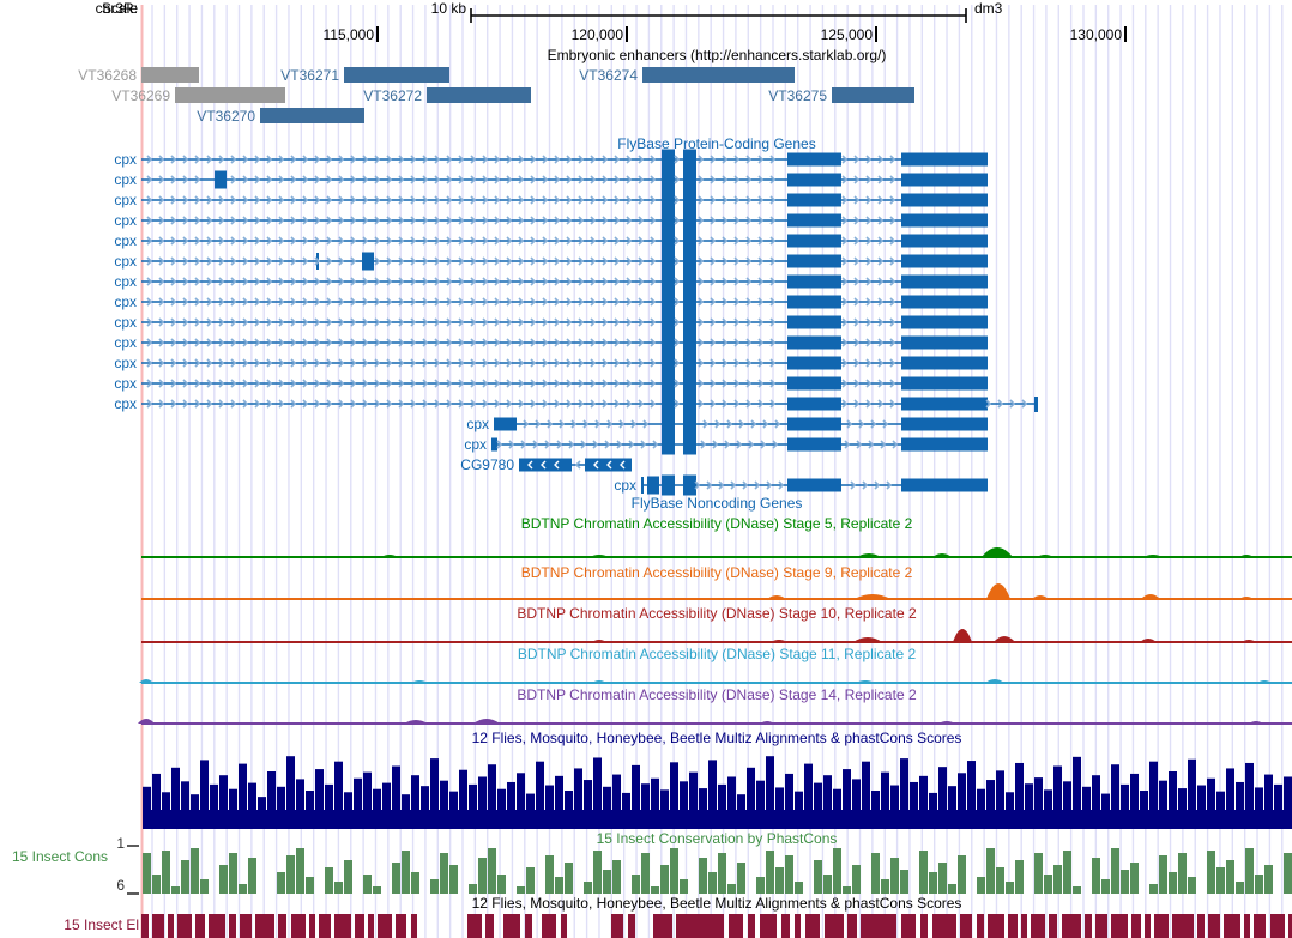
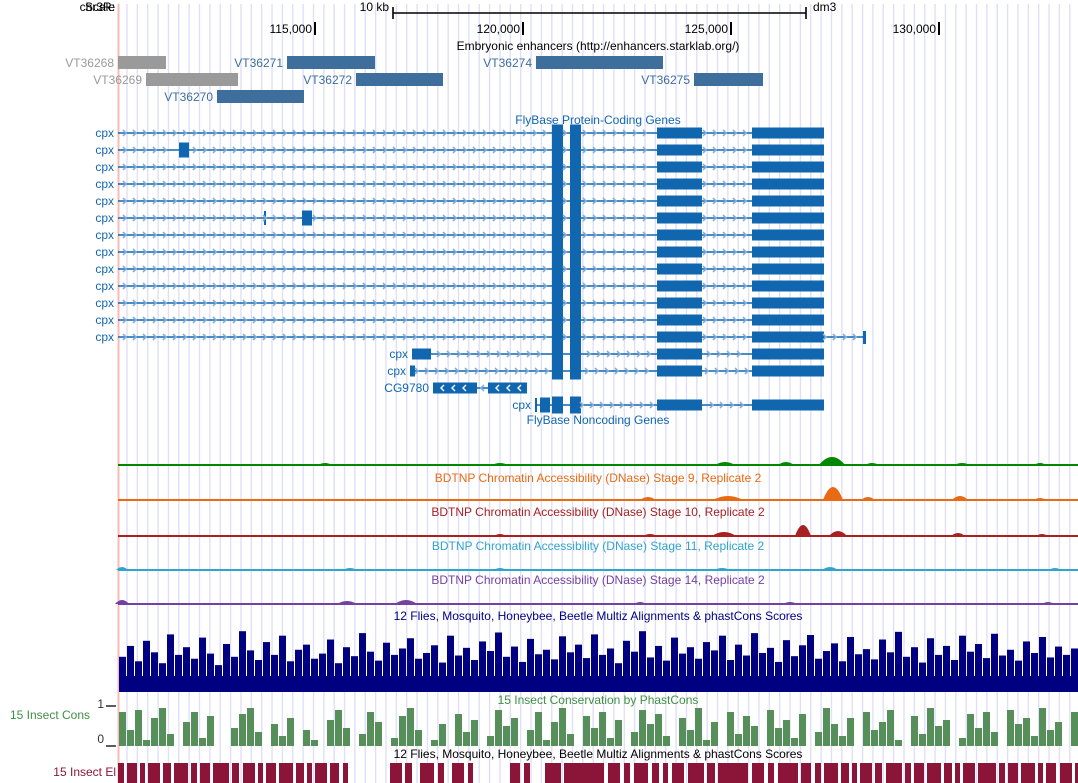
  Scale
  chr3R:
  10 kb
  dm3
  115,000
  120,000
  125,000
  130,000
  Embryonic enhancers (http://enhancers.starklab.org/)
  FlyBase Protein-Coding Genes
  FlyBase Noncoding Genes
- BDTNP Chromatin Accessibility (DNase) Stage 5, Replicate 2
  BDTNP Chromatin Accessibility (DNase) Stage 9, Replicate 2
  BDTNP Chromatin Accessibility (DNase) Stage 10, Replicate 2
  BDTNP Chromatin Accessibility (DNase) Stage 11, Replicate 2
  BDTNP Chromatin Accessibility (DNase) Stage 14, Replicate 2
  12 Flies, Mosquito, Honeybee, Beetle Multiz Alignments & phastCons Scores
  15 Insect Conservation by PhastCons
  12 Flies, Mosquito, Honeybee, Beetle Multiz Alignments & phastCons Scores
  15 Insect Cons
  1
- 6
+ 0
  15 Insect El
  VT36268
  VT36271
  VT36274
  VT36269
  VT36272
  VT36275
  VT36270
  cpx
  cpx
  cpx
  cpx
  cpx
  cpx
  cpx
  cpx
  cpx
  cpx
  cpx
  cpx
  cpx
  cpx
  cpx
  CG9780
  cpx
